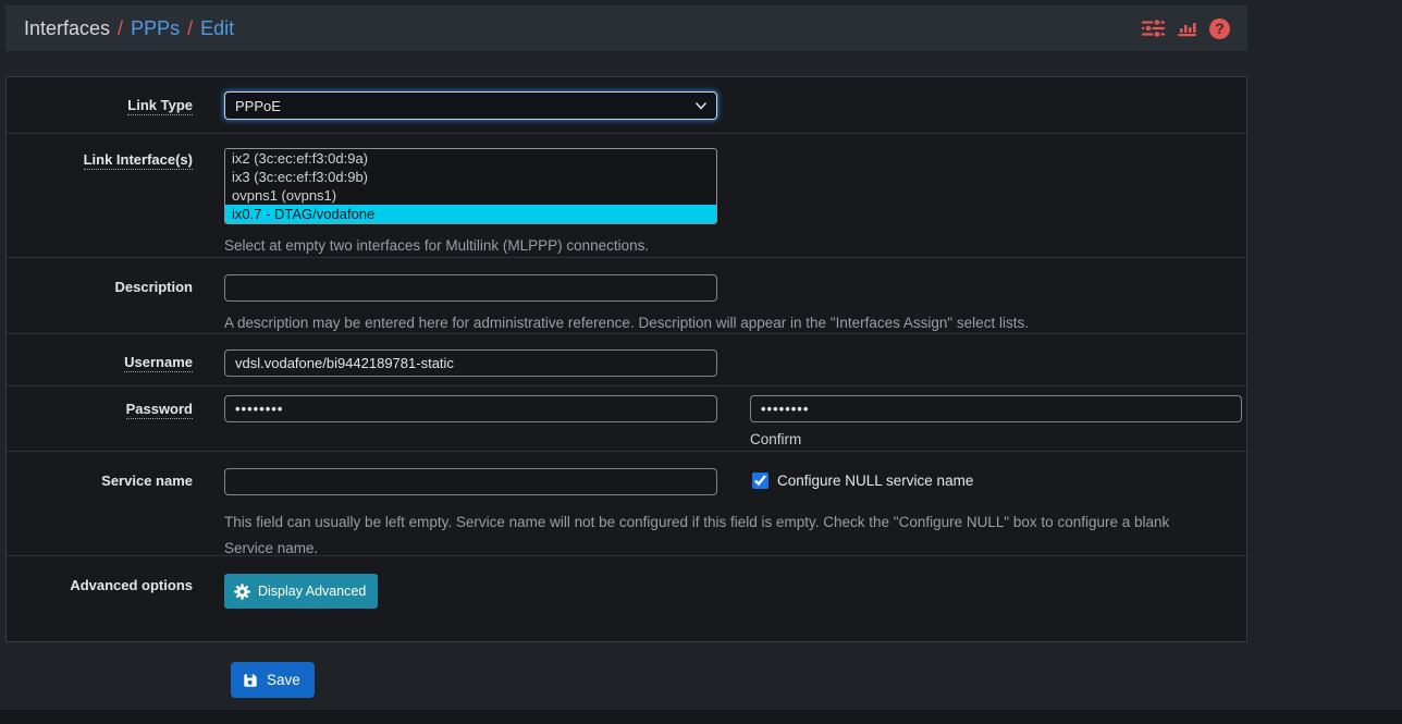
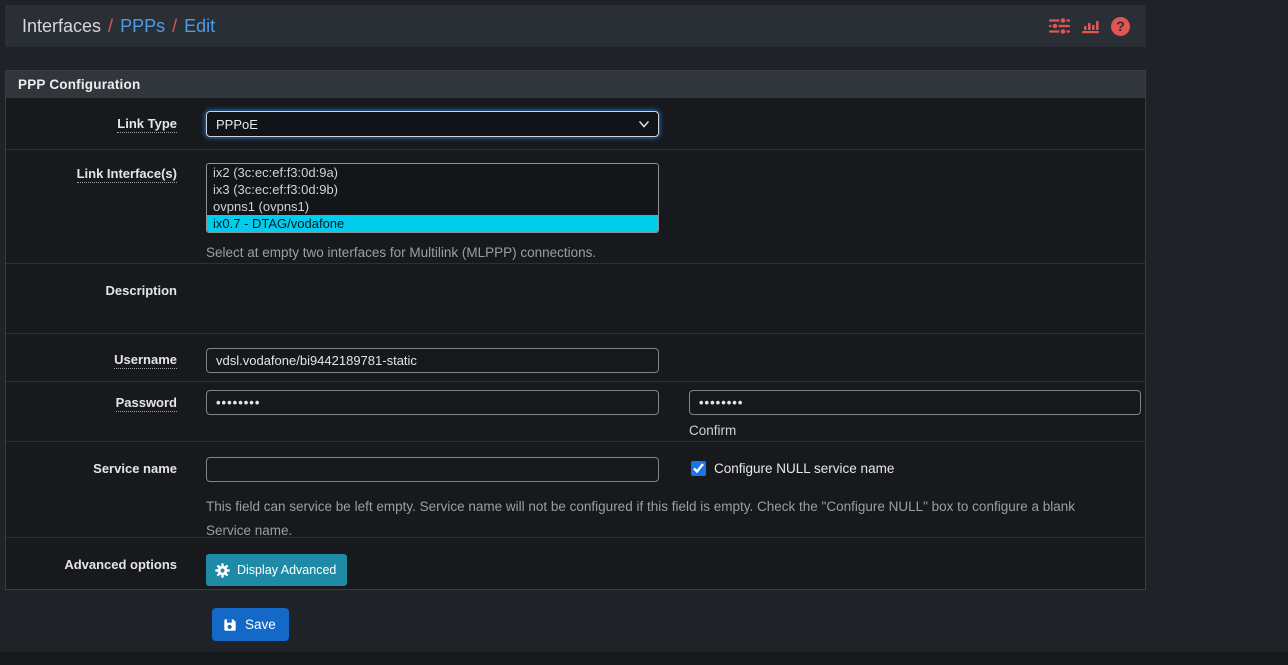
  Interfaces
  /
  PPPs
  /
  Edit
  ?
+ PPP Configuration
  Link Type
  PPPoE
  Link Interface(s)
  ix2 (3c:ec:ef:f3:0d:9a)
  ix3 (3c:ec:ef:f3:0d:9b)
  ovpns1 (ovpns1)
  ix0.7 - DTAG/vodafone
  Select at empty two interfaces for Multilink (MLPPP) connections.
  Description
- A description may be entered here for administrative reference. Description will appear in the "Interfaces Assign" select lists.
  Username
  vdsl.vodafone/bi9442189781-static
  Password
  ••••••••
  ••••••••
  Confirm
  Service name
  Configure NULL service name
- This field can usually be left empty. Service name will not be configured if this field is empty. Check the "Configure NULL" box to configure a blank Service name.
+ This field can service be left empty. Service name will not be configured if this field is empty. Check the "Configure NULL" box to configure a blank Service name.
  Advanced options
  Display Advanced
  Save
